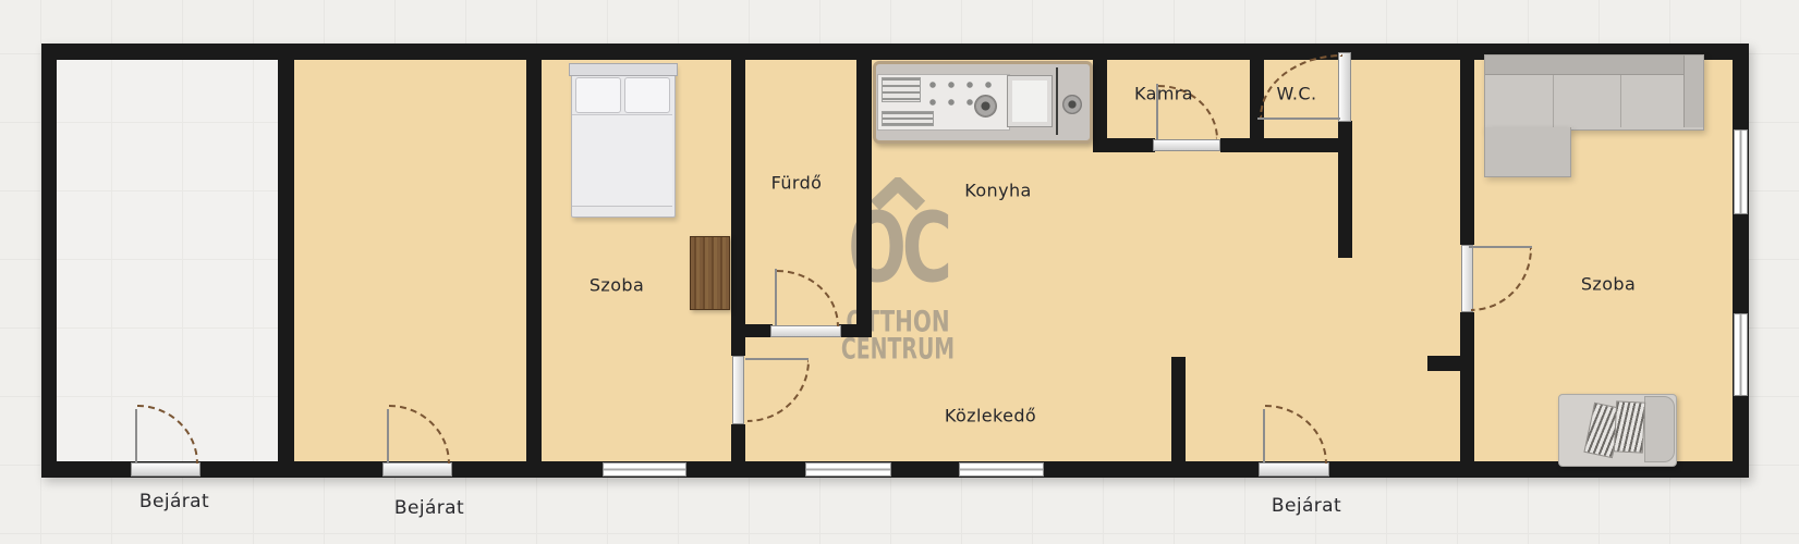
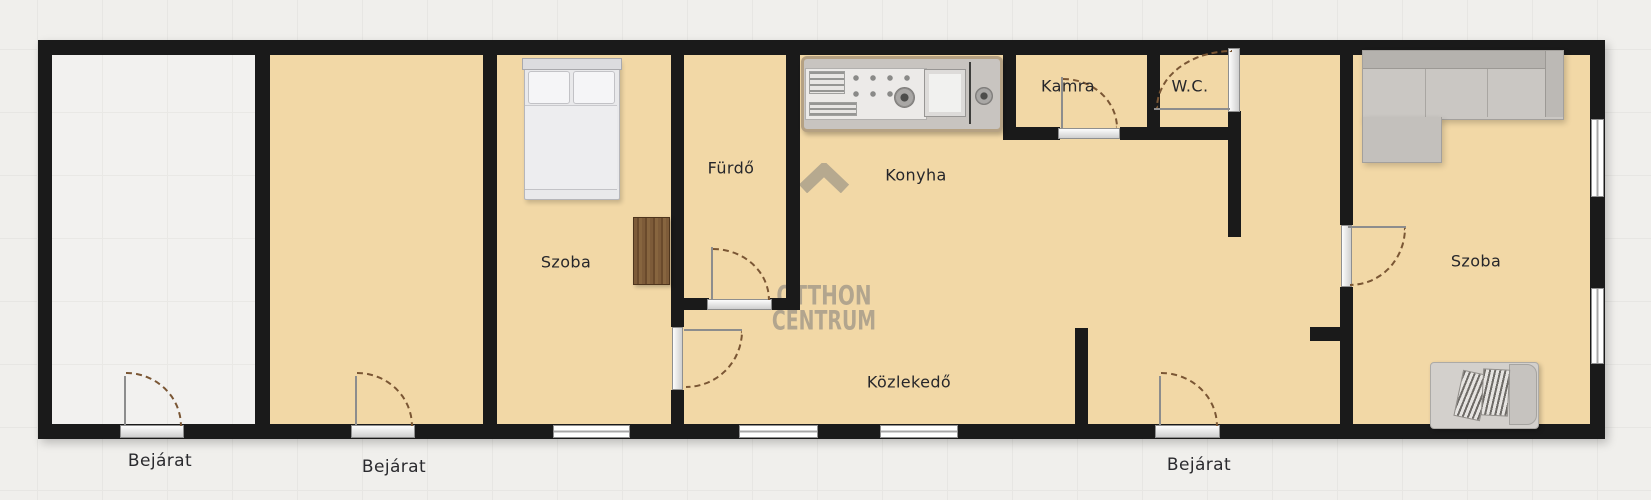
- OC
  OTTHON
  CENTRUM
  Szoba
  Fürdő
  Konyha
  Kamra
  W.C.
  Közlekedő
  Szoba
  Bejárat
  Bejárat
  Bejárat
